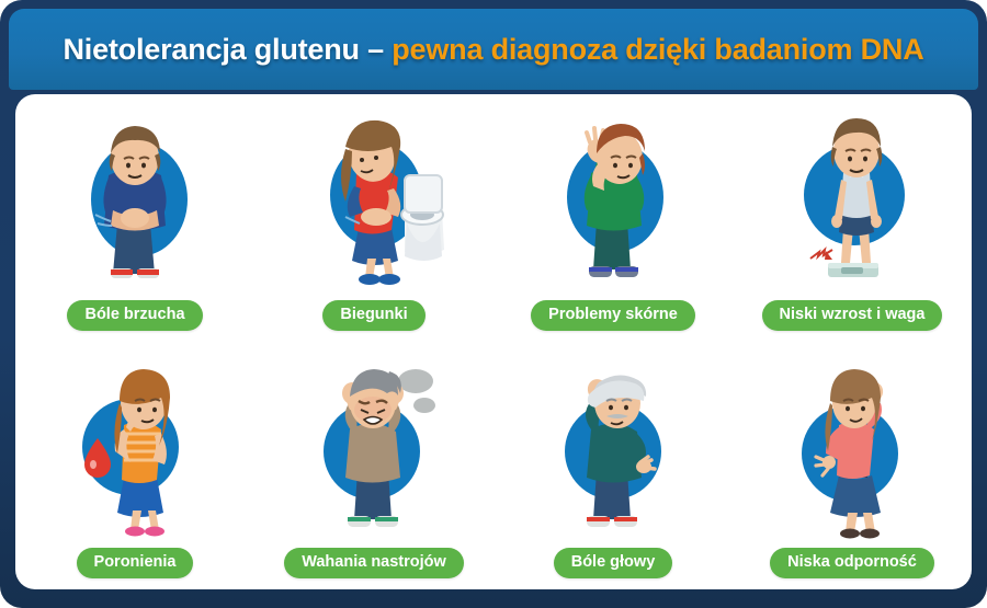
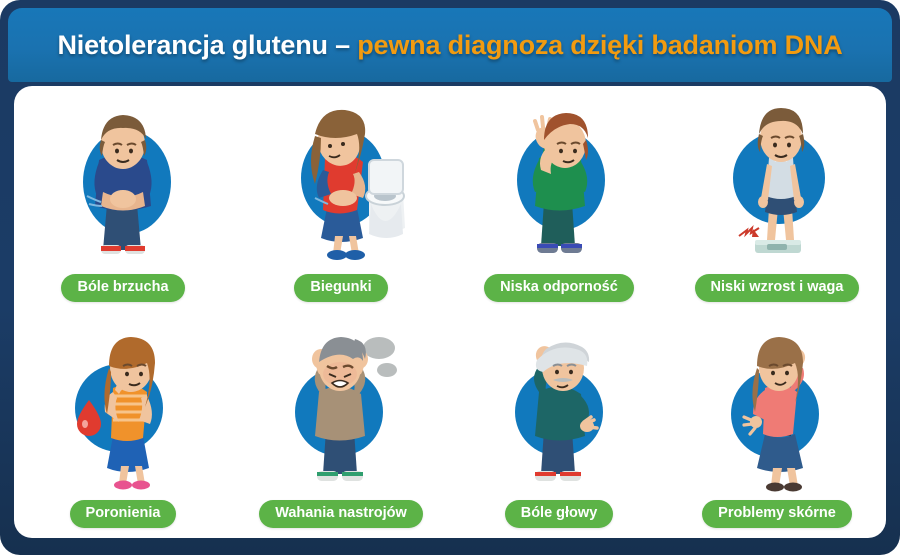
  Nietolerancja glutenu – pewna diagnoza dzięki badaniom DNA
  Bóle brzucha
  Biegunki
- Problemy skórne
+ Niska odporność
  Niski wzrost i waga
  Poronienia
  Wahania nastrojów
  Bóle głowy
- Niska odporność
+ Problemy skórne
